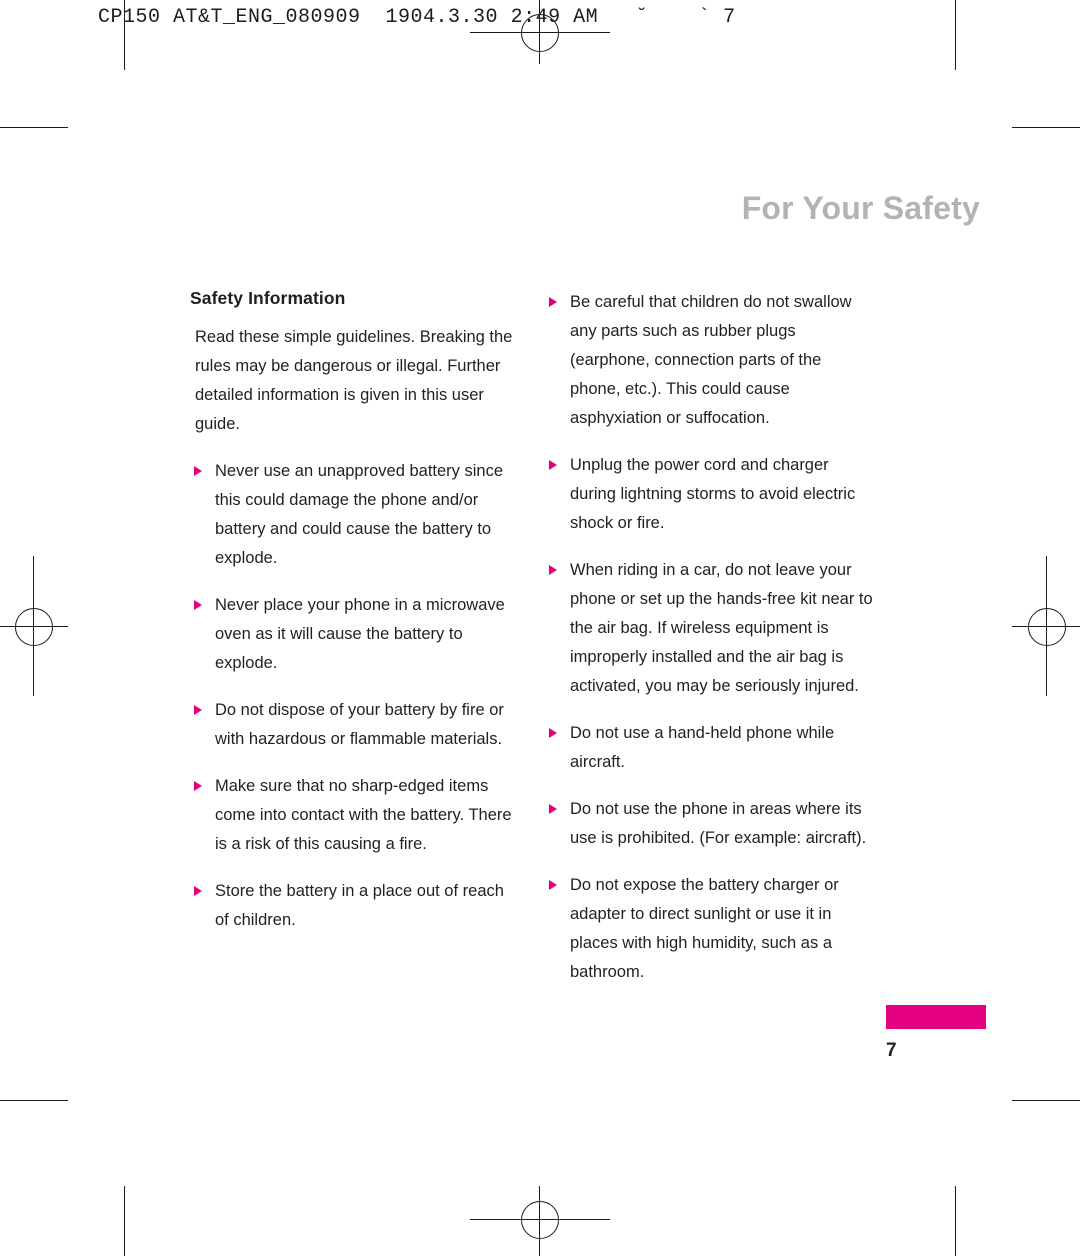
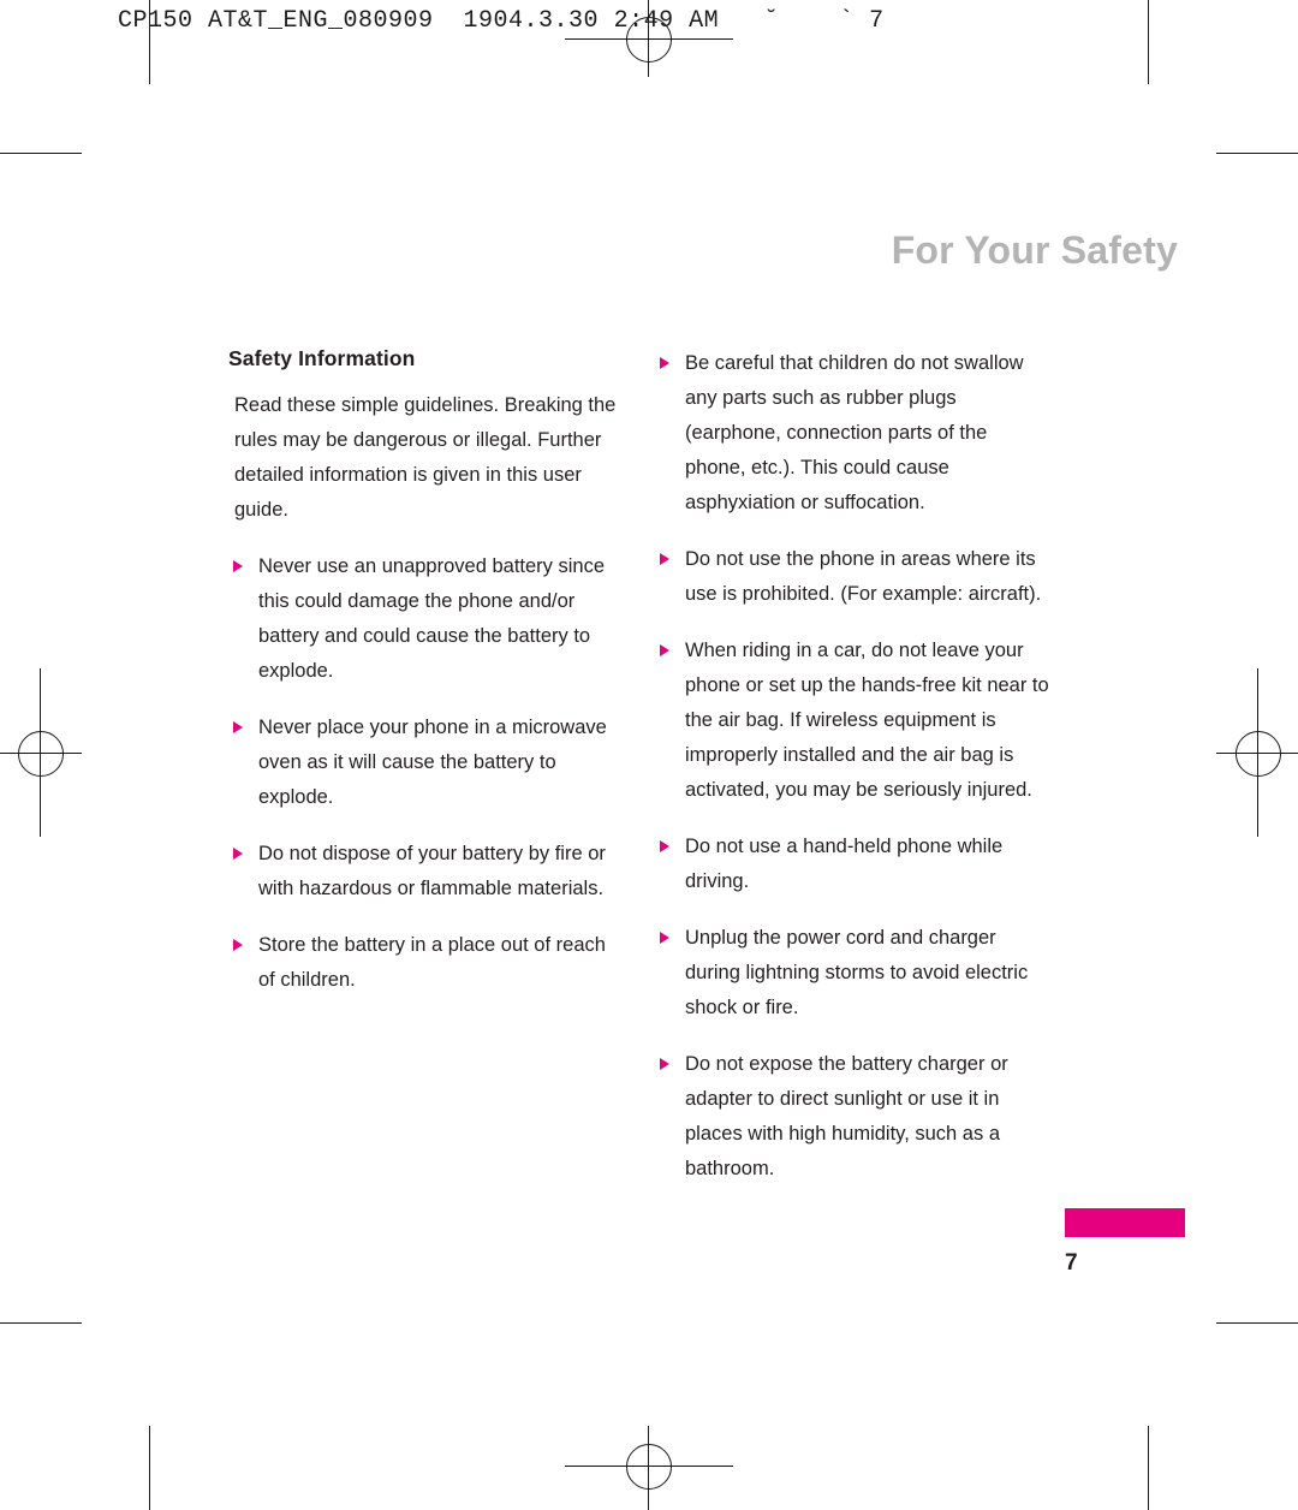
  CP150 AT&T_ENG_080909 1904.3.30 2:49 AM ˘ ` 7
  For Your Safety
  Safety Information
  Read these simple guidelines. Breaking the rules may be dangerous or illegal. Further detailed information is given in this user guide.
  Never use an unapproved battery since this could damage the phone and/or battery and could cause the battery to explode.
  Never place your phone in a microwave oven as it will cause the battery to explode.
  Do not dispose of your battery by fire or with hazardous or flammable materials.
- Make sure that no sharp-edged items come into contact with the battery. There is a risk of this causing a fire.
  Store the battery in a place out of reach of children.
  Be careful that children do not swallow any parts such as rubber plugs (earphone, connection parts of the phone, etc.). This could cause asphyxiation or suffocation.
- Unplug the power cord and charger during lightning storms to avoid electric shock or fire.
+ Do not use the phone in areas where its use is prohibited. (For example: aircraft).
  When riding in a car, do not leave your phone or set up the hands-free kit near to the air bag. If wireless equipment is improperly installed and the air bag is activated, you may be seriously injured.
- Do not use a hand-held phone while aircraft.
+ Do not use a hand-held phone while driving.
- Do not use the phone in areas where its use is prohibited. (For example: aircraft).
+ Unplug the power cord and charger during lightning storms to avoid electric shock or fire.
  Do not expose the battery charger or adapter to direct sunlight or use it in places with high humidity, such as a bathroom.
  7
